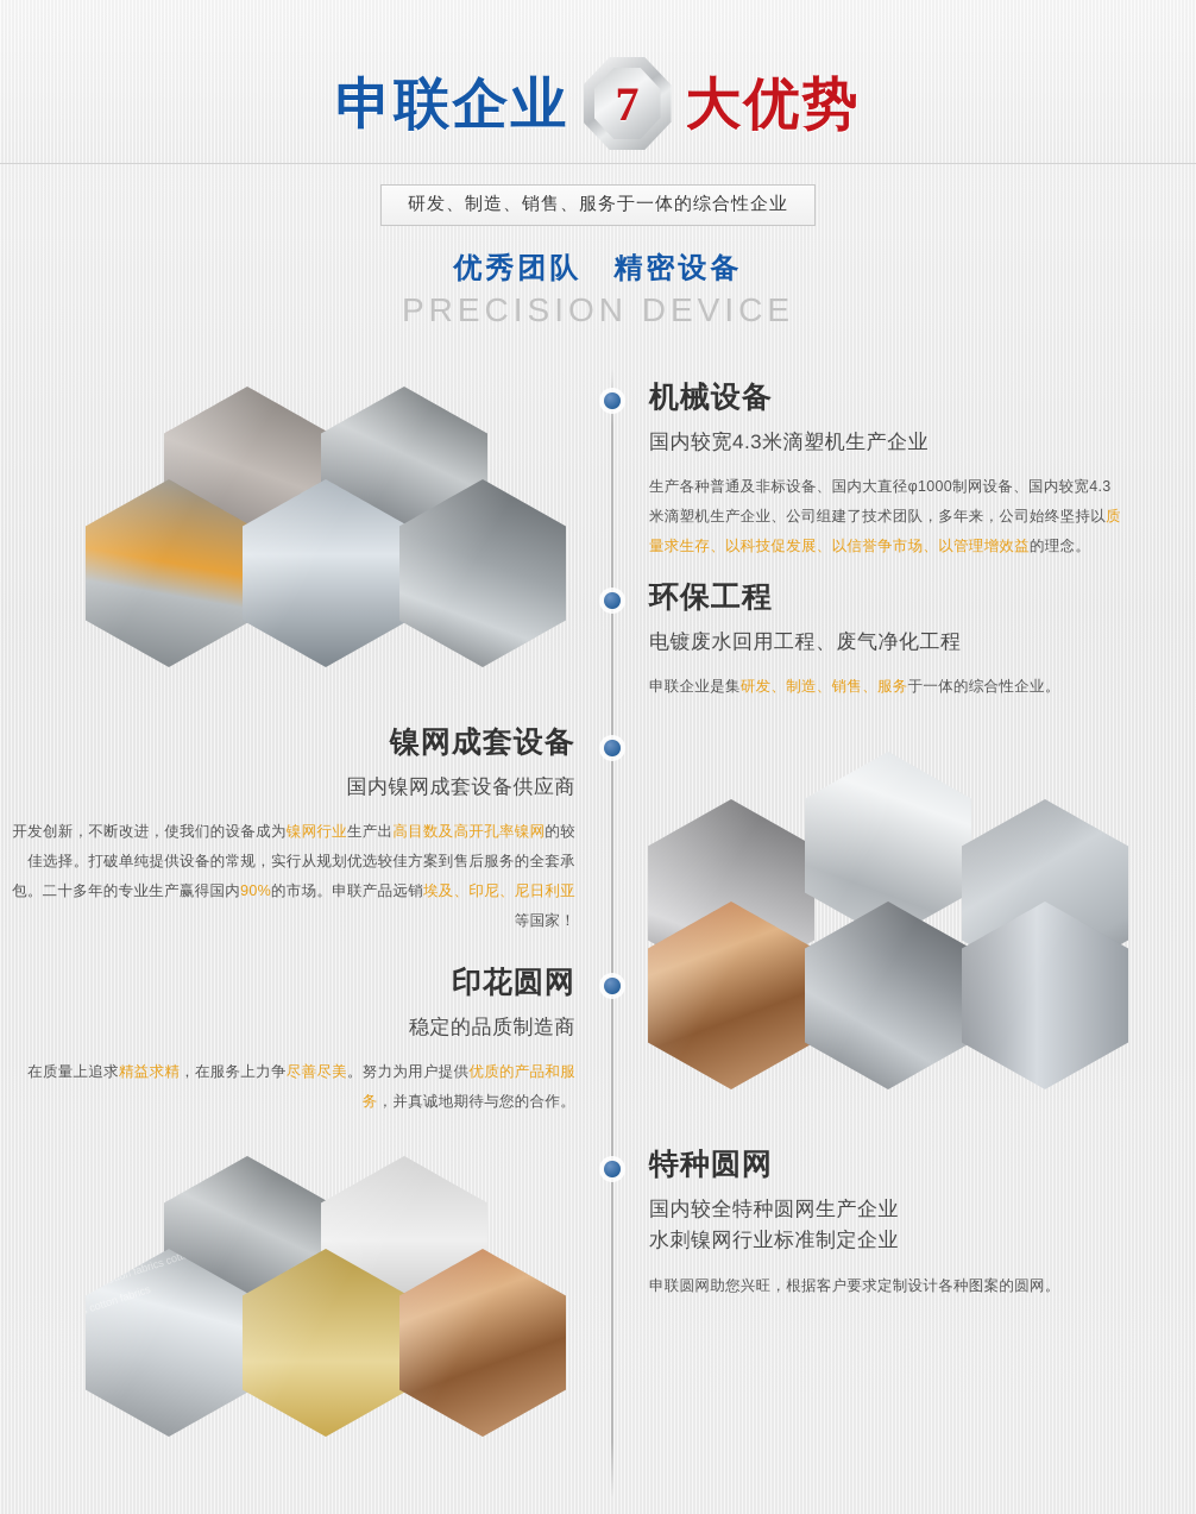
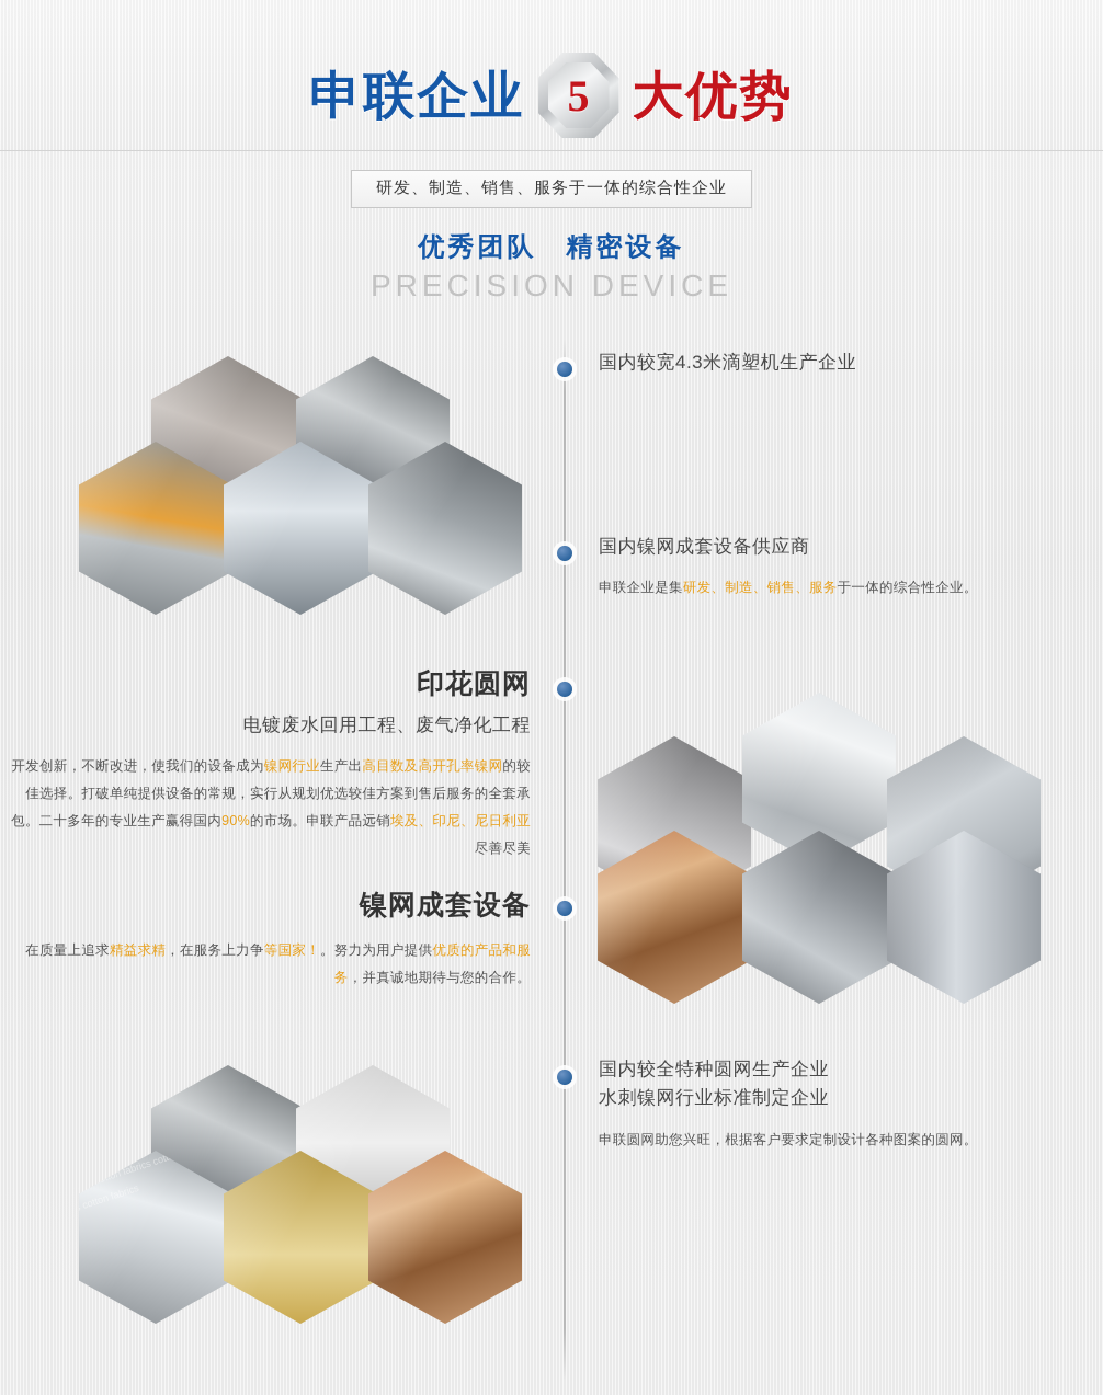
  申联企业
- 7
+ 5
  大优势
  研发、制造、销售、服务于一体的综合性企业
  优秀团队 精密设备
  PRECISION DEVICE
- 机械设备
  国内较宽4.3米滴塑机生产企业
- 生产各种普通及非标设备、国内大直径φ1000制网设备、国内较宽4.3米滴塑机生产企业、公司组建了技术团队，多年来，公司始终坚持以质量求生存、以科技促发展、以信誉争市场、以管理增效益的理念。
- 环保工程
- 电镀废水回用工程、废气净化工程
+ 国内镍网成套设备供应商
  申联企业是集研发、制造、销售、服务于一体的综合性企业。
- 镍网成套设备
+ 印花圆网
- 国内镍网成套设备供应商
+ 电镀废水回用工程、废气净化工程
- 开发创新，不断改进，使我们的设备成为镍网行业生产出高目数及高开孔率镍网的较佳选择。打破单纯提供设备的常规，实行从规划优选较佳方案到售后服务的全套承包。二十多年的专业生产赢得国内90%的市场。申联产品远销埃及、印尼、尼日利亚等国家！
+ 开发创新，不断改进，使我们的设备成为镍网行业生产出高目数及高开孔率镍网的较佳选择。打破单纯提供设备的常规，实行从规划优选较佳方案到售后服务的全套承包。二十多年的专业生产赢得国内90%的市场。申联产品远销埃及、印尼、尼日利亚尽善尽美
- 印花圆网
+ 镍网成套设备
- 稳定的品质制造商
- 在质量上追求精益求精，在服务上力争尽善尽美。努力为用户提供优质的产品和服务，并真诚地期待与您的合作。
+ 在质量上追求精益求精，在服务上力争等国家！。努力为用户提供优质的产品和服务，并真诚地期待与您的合作。
- 特种圆网
  国内较全特种圆网生产企业
  水刺镍网行业标准制定企业
  申联圆网助您兴旺，根据客户要求定制设计各种图案的圆网。
